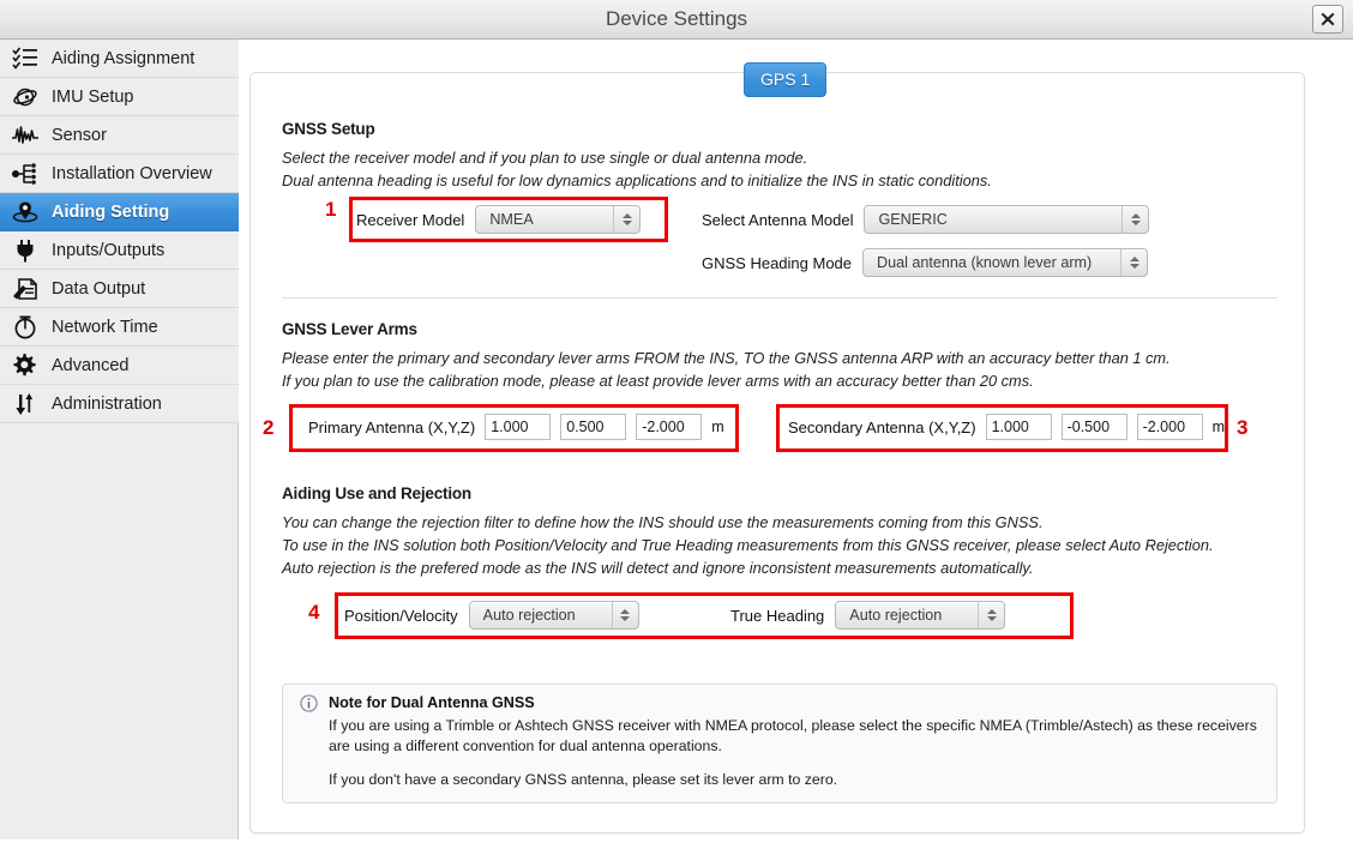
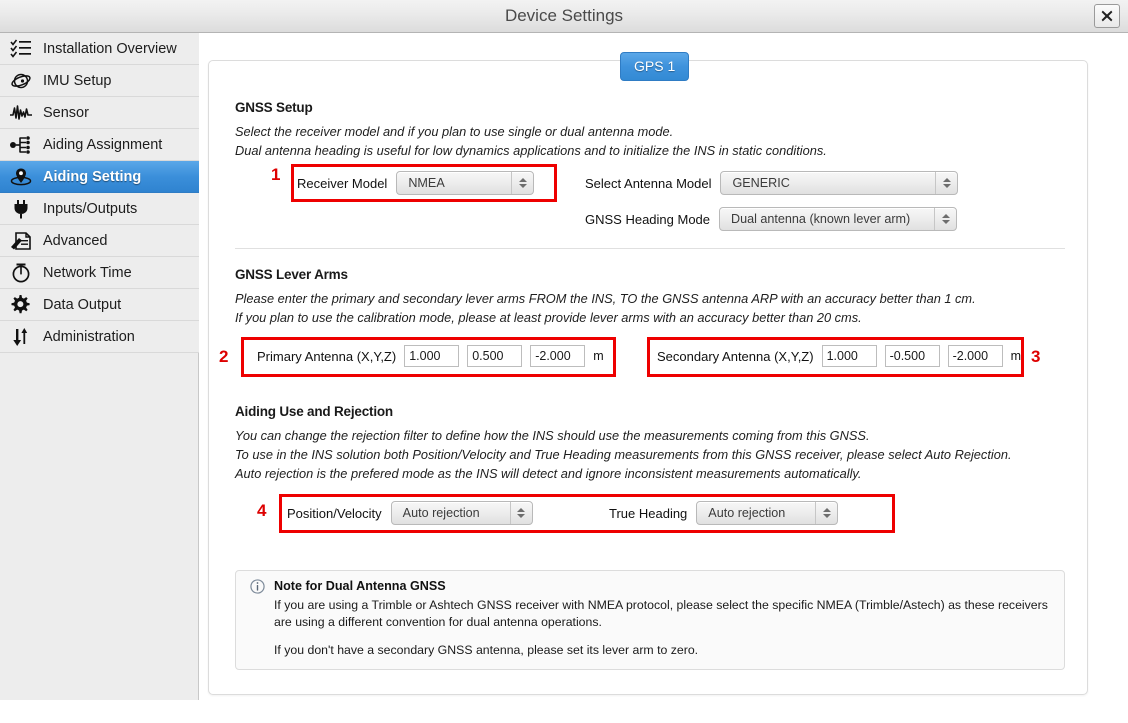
  Device Settings
- Aiding Assignment
+ Installation Overview
  IMU Setup
  Sensor
- Installation Overview
+ Aiding Assignment
  Aiding Setting
  Inputs/Outputs
- Data Output
+ Advanced
  Network Time
- Advanced
+ Data Output
  Administration
  GPS 1
  GNSS Setup
  Select the receiver model and if you plan to use single or dual antenna mode.
  Dual antenna heading is useful for low dynamics applications and to initialize the INS in static conditions.
  Receiver Model
  NMEA
  Select Antenna Model
  GENERIC
  GNSS Heading Mode
  Dual antenna (known lever arm)
  GNSS Lever Arms
  Please enter the primary and secondary lever arms FROM the INS, TO the GNSS antenna ARP with an accuracy better than 1 cm.
  If you plan to use the calibration mode, please at least provide lever arms with an accuracy better than 20 cms.
  Primary Antenna (X,Y,Z)
  1.000
  0.500
  -2.000
  m
  Secondary Antenna (X,Y,Z)
  1.000
  -0.500
  -2.000
  m
  Aiding Use and Rejection
  You can change the rejection filter to define how the INS should use the measurements coming from this GNSS.
  To use in the INS solution both Position/Velocity and True Heading measurements from this GNSS receiver, please select Auto Rejection.
  Auto rejection is the prefered mode as the INS will detect and ignore inconsistent measurements automatically.
  Position/Velocity
  Auto rejection
  True Heading
  Auto rejection
  Note for Dual Antenna GNSS
  If you are using a Trimble or Ashtech GNSS receiver with NMEA protocol, please select the specific NMEA (Trimble/Astech) as these receivers are using a different convention for dual antenna operations.
  If you don't have a secondary GNSS antenna, please set its lever arm to zero.
  1
  2
  3
  4
